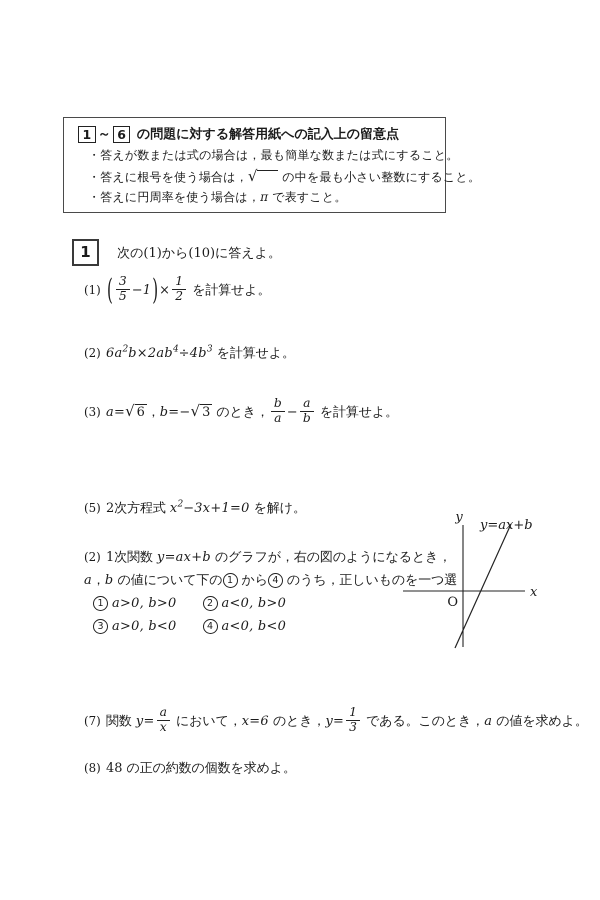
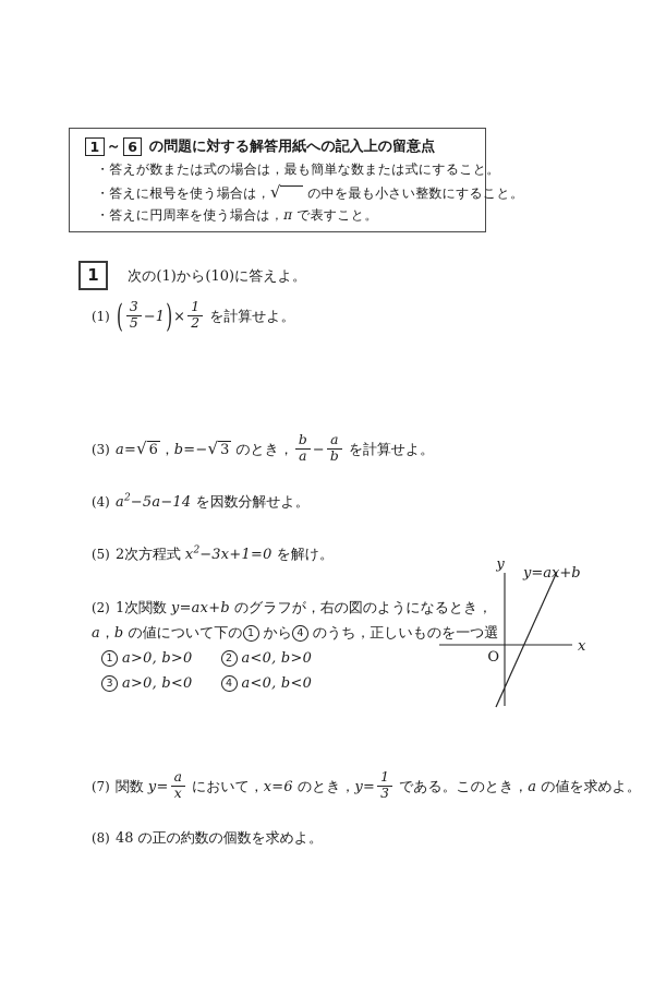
  1 ～ 6 の問題に対する解答用紙への記入上の留意点
  ・答えが数または式の場合は，最も簡単な数または式にすること。
  ・答えに根号を使う場合は，√ の中を最も小さい整数にすること。
  ・答えに円周率を使う場合は，π で表すこと。
  1 次の(1)から(10)に答えよ。
  (1) (
  3
  5
  −1)×
  1
  2
  を計算せよ。
- (2) 6a2b×2ab4÷4b3 を計算せよ。
  (3) a=√ 6 ，b=−√ 3 のとき，
  b
  a
  −
  a
  b
  を計算せよ。
+ (4) a2−5a−14 を因数分解せよ。
  (5) 2次方程式 x2−3x+1=0 を解け。
  (2) 1次関数 y=ax+b のグラフが，右の図のようになるとき，
  a，b の値について下の 1 から 4 のうち，正しいものを一つ選
  1 a>0, b>0 2 a<0, b>0
  3 a>0, b<0 4 a<0, b<0
  y
  x
  O
  y=ax+b
  (7) 関数 y=
  a
  x
  において，x=6 のとき，y=
  1
  3
  である。このとき，a の値を求めよ。
  (8) 48 の正の約数の個数を求めよ。
